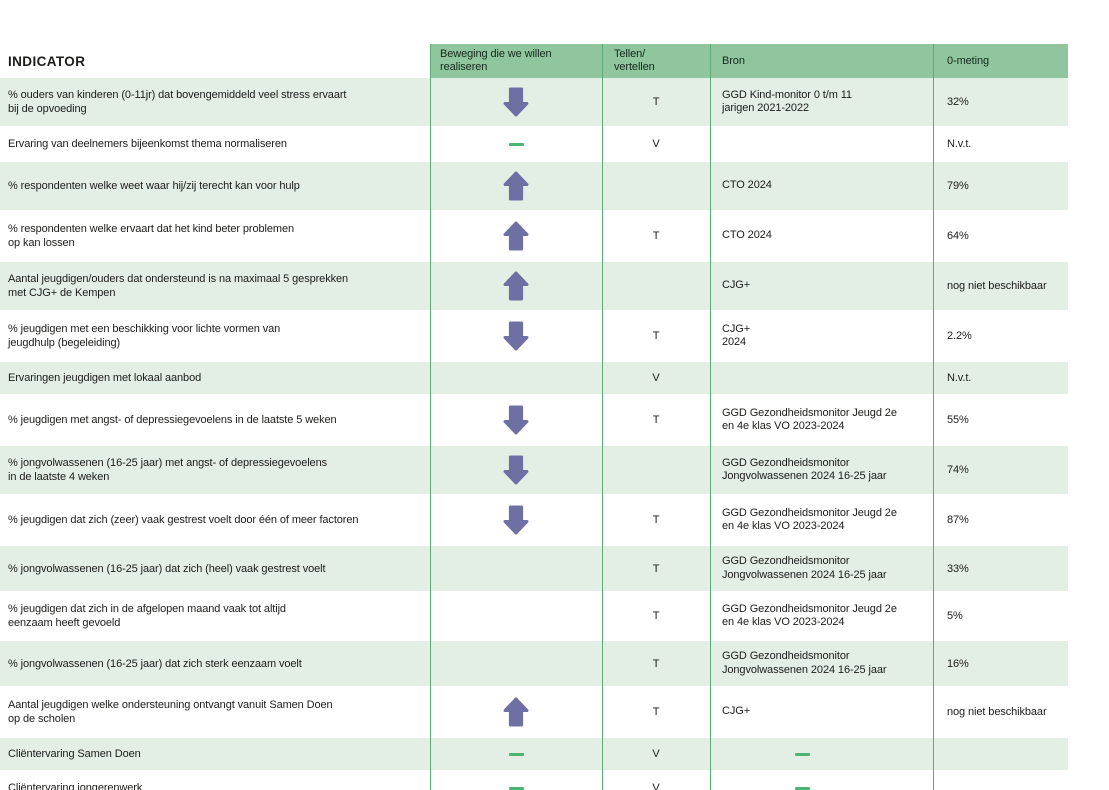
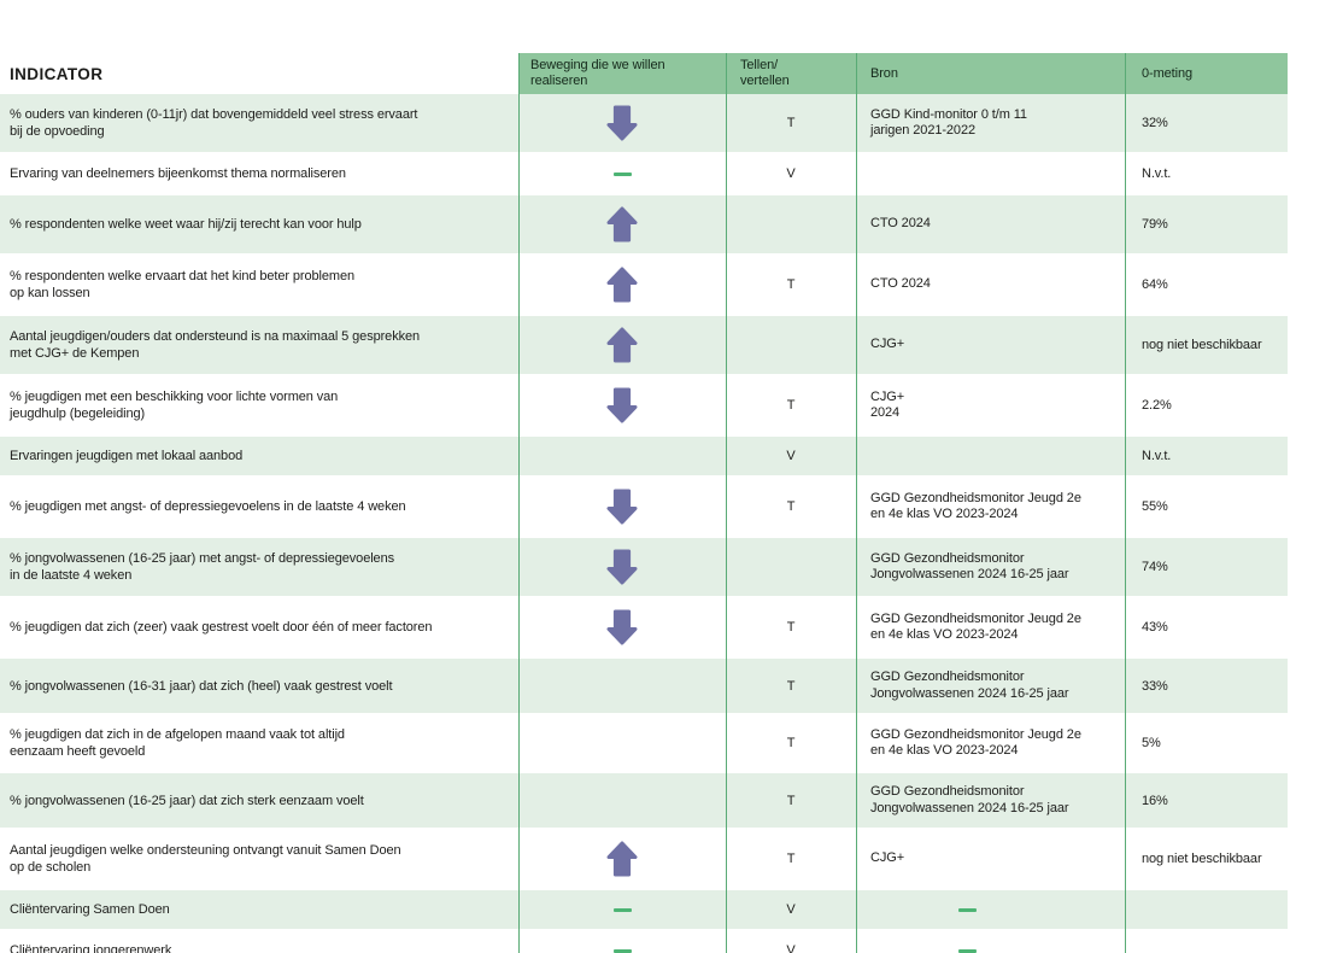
  INDICATOR
  Beweging die we willen
  realiseren
  Tellen/
  vertellen
  Bron
  0-meting
  % ouders van kinderen (0-11jr) dat bovengemiddeld veel stress ervaart
  bij de opvoeding
  T
  GGD Kind-monitor 0 t/m 11
  jarigen 2021-2022
  32%
  Ervaring van deelnemers bijeenkomst thema normaliseren
  V
  N.v.t.
  % respondenten welke weet waar hij/zij terecht kan voor hulp
  CTO 2024
  79%
  % respondenten welke ervaart dat het kind beter problemen
  op kan lossen
  T
  CTO 2024
  64%
  Aantal jeugdigen/ouders dat ondersteund is na maximaal 5 gesprekken
  met CJG+ de Kempen
  CJG+
  nog niet beschikbaar
  % jeugdigen met een beschikking voor lichte vormen van
  jeugdhulp (begeleiding)
  T
  CJG+
  2024
  2.2%
  Ervaringen jeugdigen met lokaal aanbod
  V
  N.v.t.
- % jeugdigen met angst- of depressiegevoelens in de laatste 5 weken
+ % jeugdigen met angst- of depressiegevoelens in de laatste 4 weken
  T
  GGD Gezondheidsmonitor Jeugd 2e
  en 4e klas VO 2023-2024
  55%
  % jongvolwassenen (16-25 jaar) met angst- of depressiegevoelens
  in de laatste 4 weken
  GGD Gezondheidsmonitor
  Jongvolwassenen 2024 16-25 jaar
  74%
  % jeugdigen dat zich (zeer) vaak gestrest voelt door één of meer factoren
  T
  GGD Gezondheidsmonitor Jeugd 2e
  en 4e klas VO 2023-2024
- 87%
+ 43%
- % jongvolwassenen (16-25 jaar) dat zich (heel) vaak gestrest voelt
+ % jongvolwassenen (16-31 jaar) dat zich (heel) vaak gestrest voelt
  T
  GGD Gezondheidsmonitor
  Jongvolwassenen 2024 16-25 jaar
  33%
  % jeugdigen dat zich in de afgelopen maand vaak tot altijd
  eenzaam heeft gevoeld
  T
  GGD Gezondheidsmonitor Jeugd 2e
  en 4e klas VO 2023-2024
  5%
  % jongvolwassenen (16-25 jaar) dat zich sterk eenzaam voelt
  T
  GGD Gezondheidsmonitor
  Jongvolwassenen 2024 16-25 jaar
  16%
  Aantal jeugdigen welke ondersteuning ontvangt vanuit Samen Doen
  op de scholen
  T
  CJG+
  nog niet beschikbaar
  Cliëntervaring Samen Doen
  V
  Cliëntervaring jongerenwerk
  V
